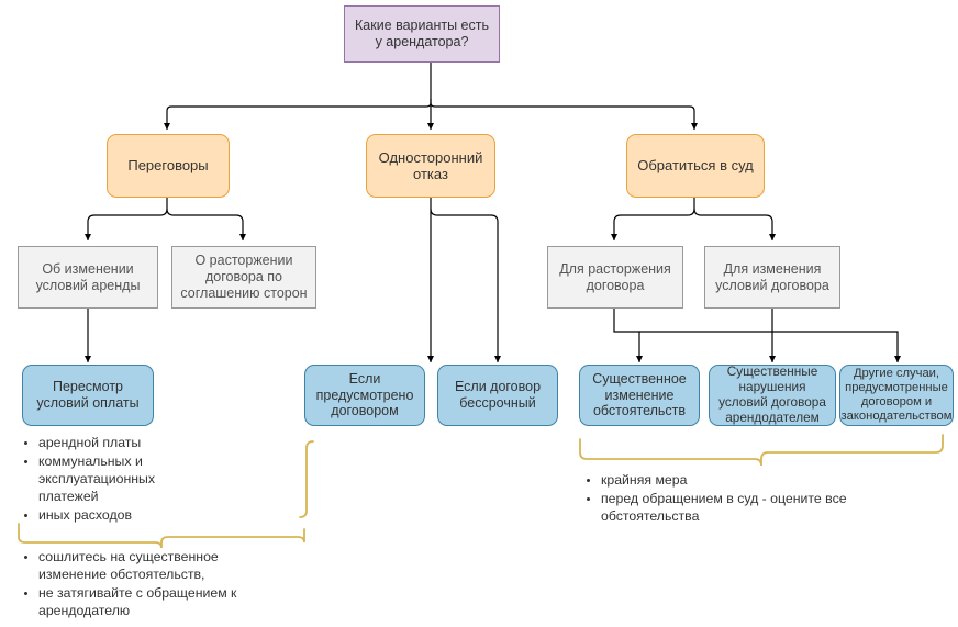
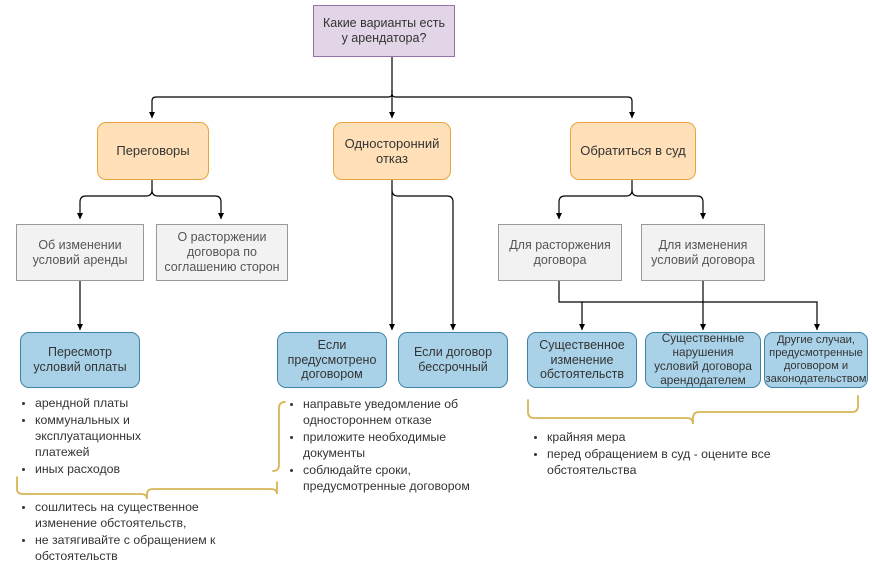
  Какие варианты есть
  у арендатора?
  Переговоры
  Односторонний
  отказ
  Обратиться в суд
  Об изменении
  условий аренды
  О расторжении
  договора по
  соглашению сторон
  Для расторжения
  договора
  Для изменения
  условий договора
  Пересмотр
  условий оплаты
  Если
  предусмотрено
  договором
  Если договор
  бессрочный
  Существенное
  изменение
  обстоятельств
  Существенные
  нарушения
  условий договора
  арендодателем
  Другие случаи,
  предусмотренные
  договором и
  законодательством
  арендной платы
  коммунальных и эксплуатационных платежей
  иных расходов
  сошлитесь на существенное изменение обстоятельств,
- не затягивайте с обращением к арендодателю
+ не затягивайте с обращением к обстоятельств
+ направьте уведомление об одностороннем отказе
+ приложите необходимые документы
+ соблюдайте сроки, предусмотренные договором
  крайняя мера
  перед обращением в суд - оцените все обстоятельства
